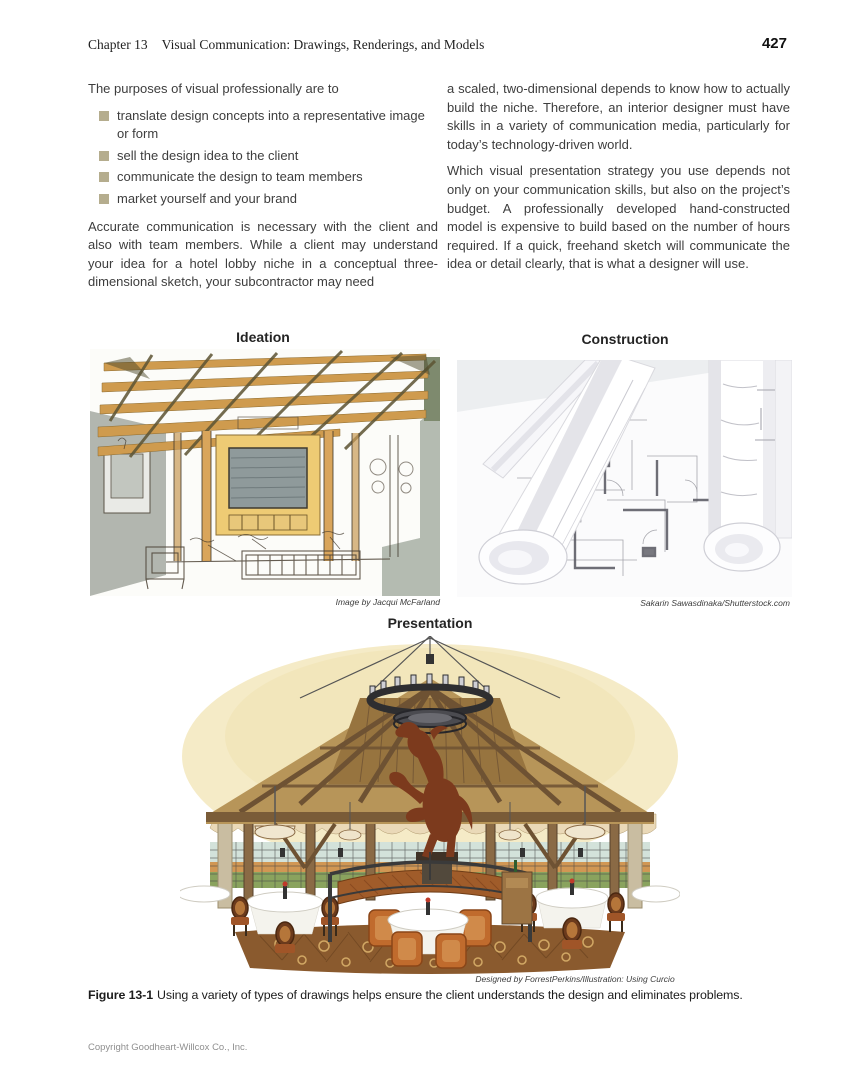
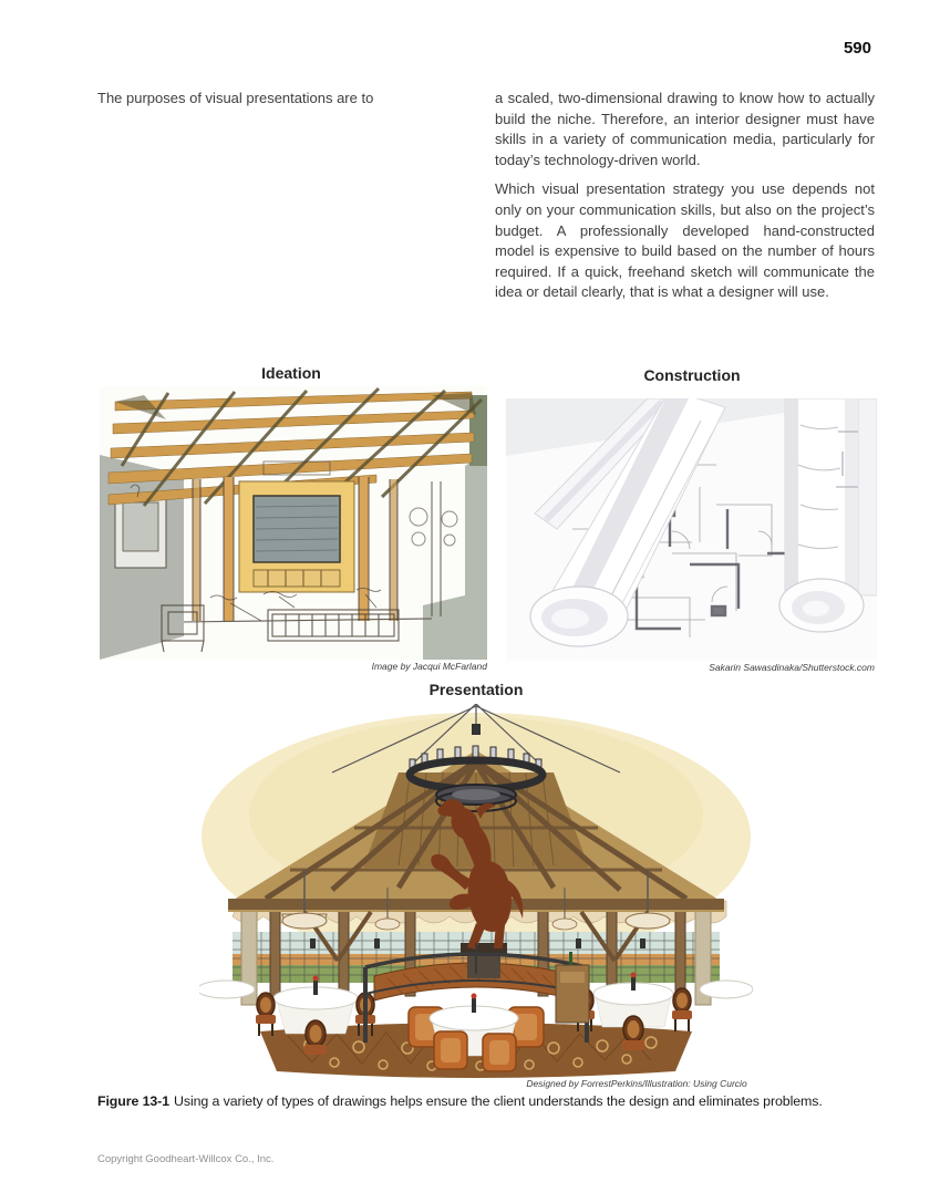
- Chapter 13 Visual Communication: Drawings, Renderings, and Models
- 427
+ 590
- The purposes of visual professionally are to
+ The purposes of visual presentations are to
- translate design concepts into a representative image or form
- sell the design idea to the client
- communicate the design to team members
- market yourself and your brand
- Accurate communication is necessary with the client and also with team members. While a client may understand your idea for a hotel lobby niche in a conceptual three-dimensional sketch, your subcontractor may need
- a scaled, two-dimensional depends to know how to actually build the niche. Therefore, an interior designer must have skills in a variety of communication media, particularly for today’s technology-driven world.
+ a scaled, two-dimensional drawing to know how to actually build the niche. Therefore, an interior designer must have skills in a variety of communication media, particularly for today’s technology-driven world.
  Which visual presentation strategy you use depends not only on your communication skills, but also on the project’s budget. A professionally developed hand-constructed model is expensive to build based on the number of hours required. If a quick, freehand sketch will communicate the idea or detail clearly, that is what a designer will use.
  Ideation
  Construction
  Image by Jacqui McFarland
  Sakarin Sawasdinaka/Shutterstock.com
  Presentation
  Designed by ForrestPerkins/Illustration: Using Curcio
  Figure 13-1 Using a variety of types of drawings helps ensure the client understands the design and eliminates problems.
  Copyright Goodheart-Willcox Co., Inc.
